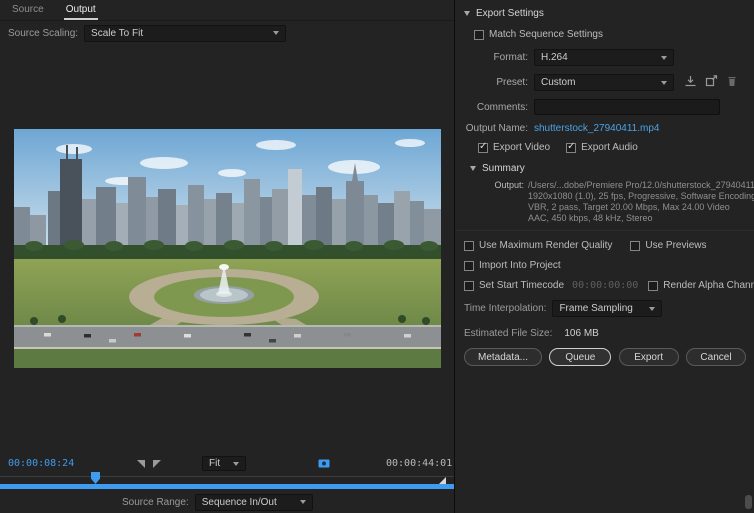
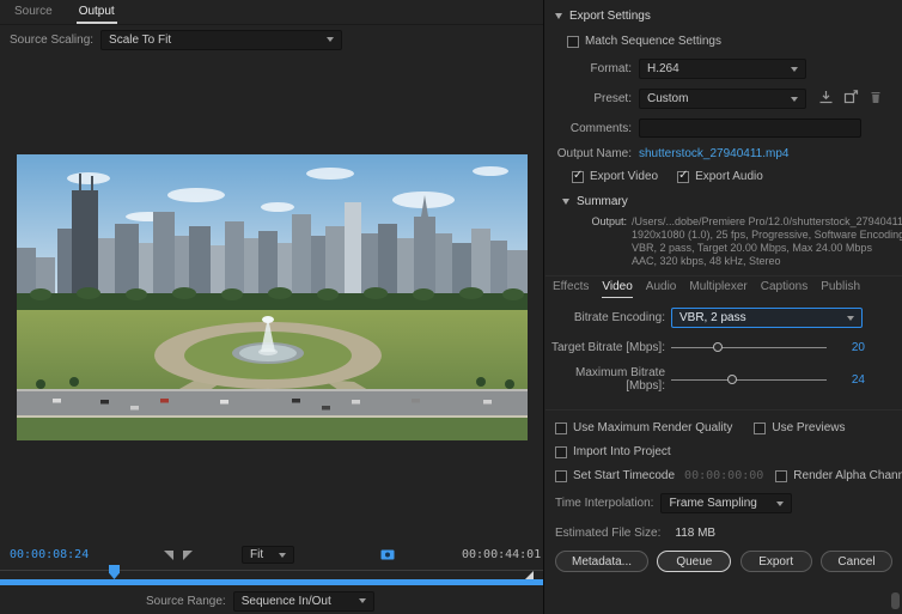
  Source
  Output
  Source Scaling:
  Scale To Fit
  00:00:08:24
  Fit
  00:00:44:01
  Source Range:
  Sequence In/Out
  Export Settings
  Match Sequence Settings
  Format:
  H.264
  Preset:
  Custom
  Comments:
  Output Name:
  shutterstock_27940411.mp4
  Export Video
  Export Audio
  Summary
  Output:
  /Users/...dobe/Premiere Pro/12.0/shutterstock_27940411
  1920x1080 (1.0), 25 fps, Progressive, Software Encodin
- VBR, 2 pass, Target 20.00 Mbps, Max 24.00 Video
+ VBR, 2 pass, Target 20.00 Mbps, Max 24.00 Mbps
- AAC, 450 kbps, 48 kHz, Stereo
+ AAC, 320 kbps, 48 kHz, Stereo
+ Effects
+ Video
+ Audio
+ Multiplexer
+ Captions
+ Publish
+ Bitrate Encoding:
+ VBR, 2 pass
+ Target Bitrate [Mbps]:
+ 20
+ Maximum Bitrate [Mbps]:
+ 24
  Use Maximum Render Quality
  Use Previews
  Import Into Project
  Set Start Timecode
  00:00:00:00
  Render Alpha Chann
  Time Interpolation:
  Frame Sampling
  Estimated File Size:
- 106 MB
+ 118 MB
  Metadata...
  Queue
  Export
  Cancel
